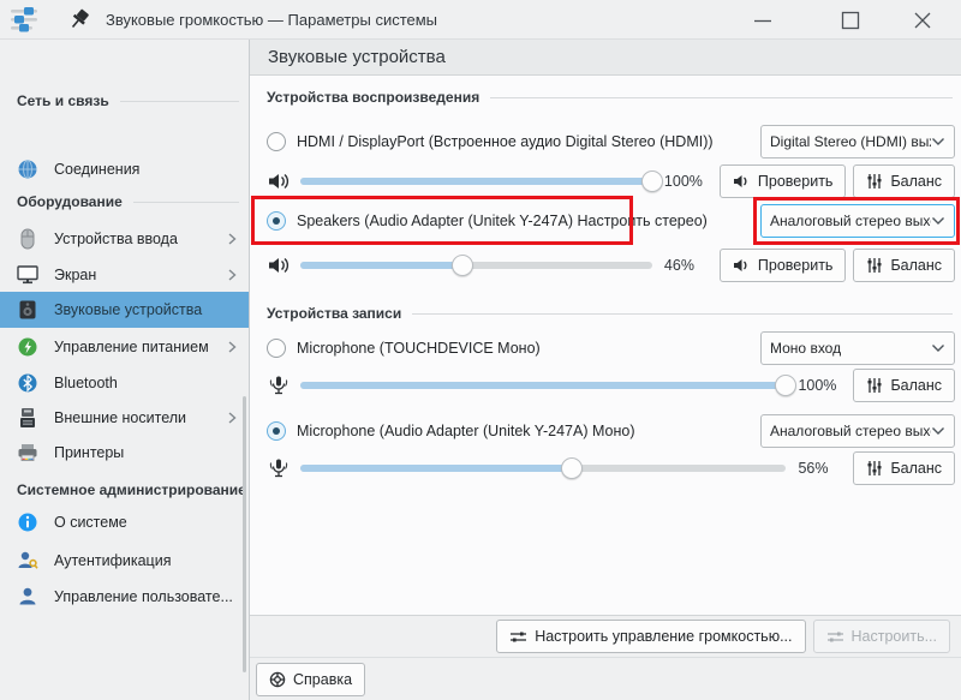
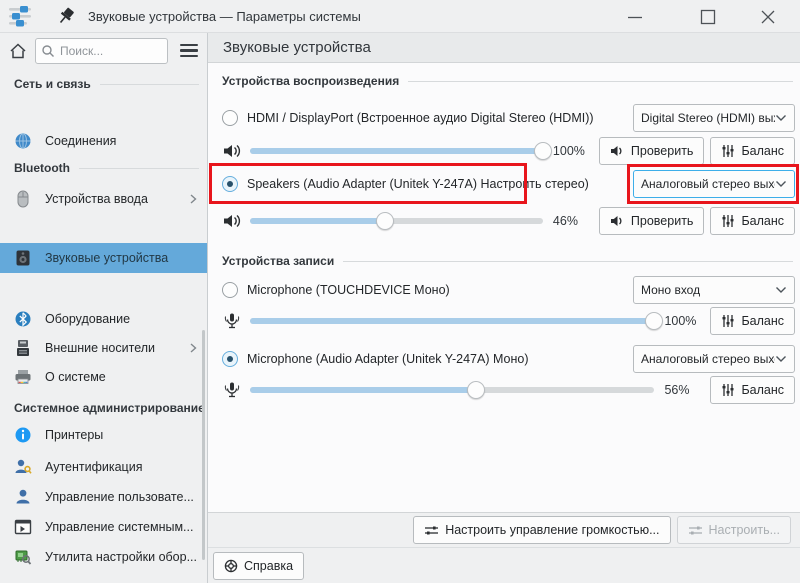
- Звуковые громкостью — Параметры системы
+ Звуковые устройства — Параметры системы
+ Поиск...
  Сеть и связь
  Соединения
- Оборудование
+ Bluetooth
  Устройства ввода
- Экран
  Звуковые устройства
- Управление питанием
- Bluetooth
+ Оборудование
  Внешние носители
- Принтеры
+ О системе
  Системное администрировани
- О системе
+ Принтеры
  Аутентификация
  Управление пользовате...
+ Управление системным...
+ Утилита настройки обор...
  Звуковые устройства
  Устройства воспроизведения
  HDMI / DisplayPort (Встроенное аудио Digital Stereo (HDMI))
  Digital Stereo (HDMI) вы
  100%
  Проверить
  Баланс
  Speakers (Audio Adapter (Unitek Y-247A) Настроить стерео)
  Аналоговый стерео вых
  46%
  Проверить
  Баланс
  Устройства записи
  Microphone (TOUCHDEVICE Моно)
  Моно вход
  100%
  Баланс
  Microphone (Audio Adapter (Unitek Y-247A) Моно)
  Аналоговый стерео вых
  56%
  Баланс
  Настроить управление громкостью...
  Настроить...
  Справка
